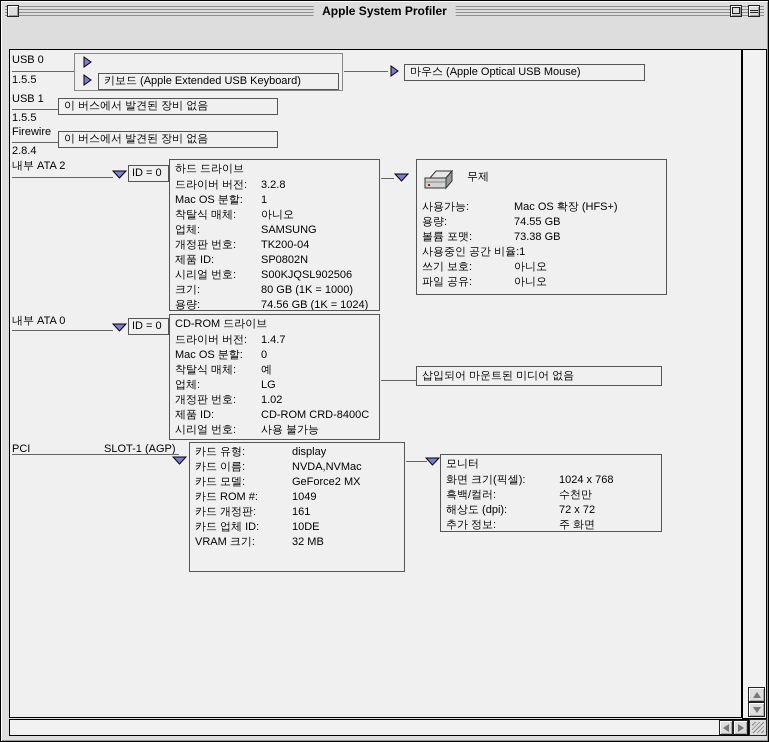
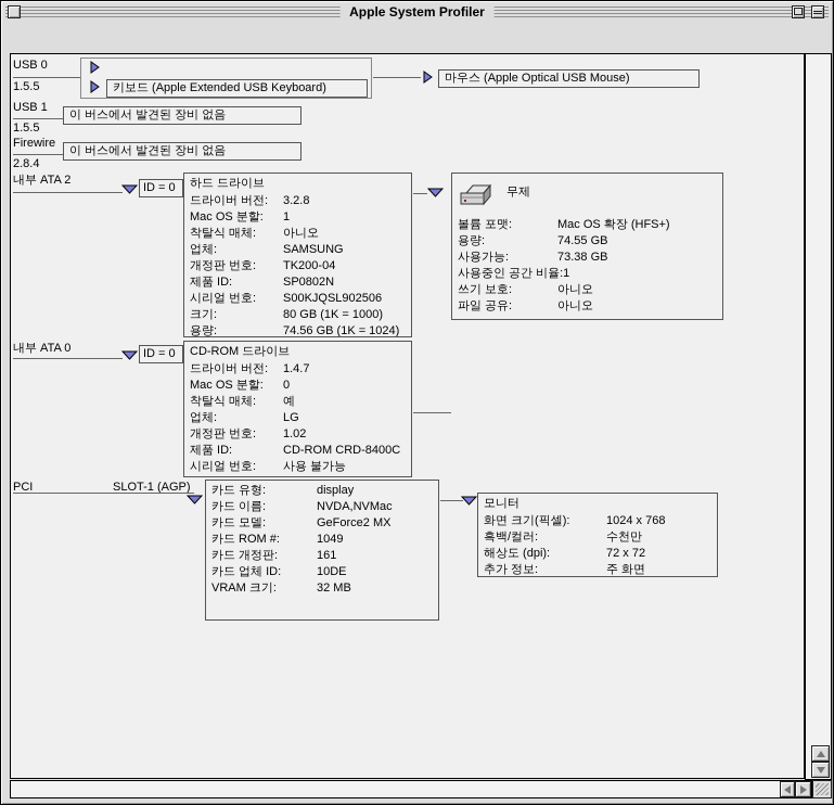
  Apple System Profiler
  USB 0
  1.5.5
  키보드 (Apple Extended USB Keyboard)
  마우스 (Apple Optical USB Mouse)
  USB 1
  1.5.5
  이 버스에서 발견된 장비 없음
  Firewire
  2.8.4
  이 버스에서 발견된 장비 없음
  내부 ATA 2
  ID = 0
  하드 드라이브
  드라이버 버전:
  3.2.8
  Mac OS 분할:
  1
  착탈식 매체:
  아니오
  업체:
  SAMSUNG
  개정판 번호:
  TK200-04
  제품 ID:
  SP0802N
  시리얼 번호:
  S00KJQSL902506
  크기:
  80 GB (1K = 1000)
  용량:
  74.56 GB (1K = 1024)
  무제
- 사용가능:
+ 볼륨 포맷:
  Mac OS 확장 (HFS+)
  용량:
  74.55 GB
- 볼륨 포맷:
+ 사용가능:
  73.38 GB
  사용중인 공간 비율:
  1
  쓰기 보호:
  아니오
  파일 공유:
  아니오
  내부 ATA 0
  ID = 0
  CD-ROM 드라이브
  드라이버 버전:
  1.4.7
  Mac OS 분할:
  0
  착탈식 매체:
  예
  업체:
  LG
  개정판 번호:
  1.02
  제품 ID:
  CD-ROM CRD-8400C
  시리얼 번호:
  사용 불가능
- 삽입되어 마운트된 미디어 없음
  PCI
  SLOT-1 (AGP)
  카드 유형:
  display
  카드 이름:
  NVDA,NVMac
  카드 모델:
  GeForce2 MX
  카드 ROM #:
  1049
  카드 개정판:
  161
  카드 업체 ID:
  10DE
  VRAM 크기:
  32 MB
  모니터
  화면 크기(픽셀):
  1024 x 768
  흑백/컬러:
  수천만
  해상도 (dpi):
  72 x 72
  추가 정보:
  주 화면
